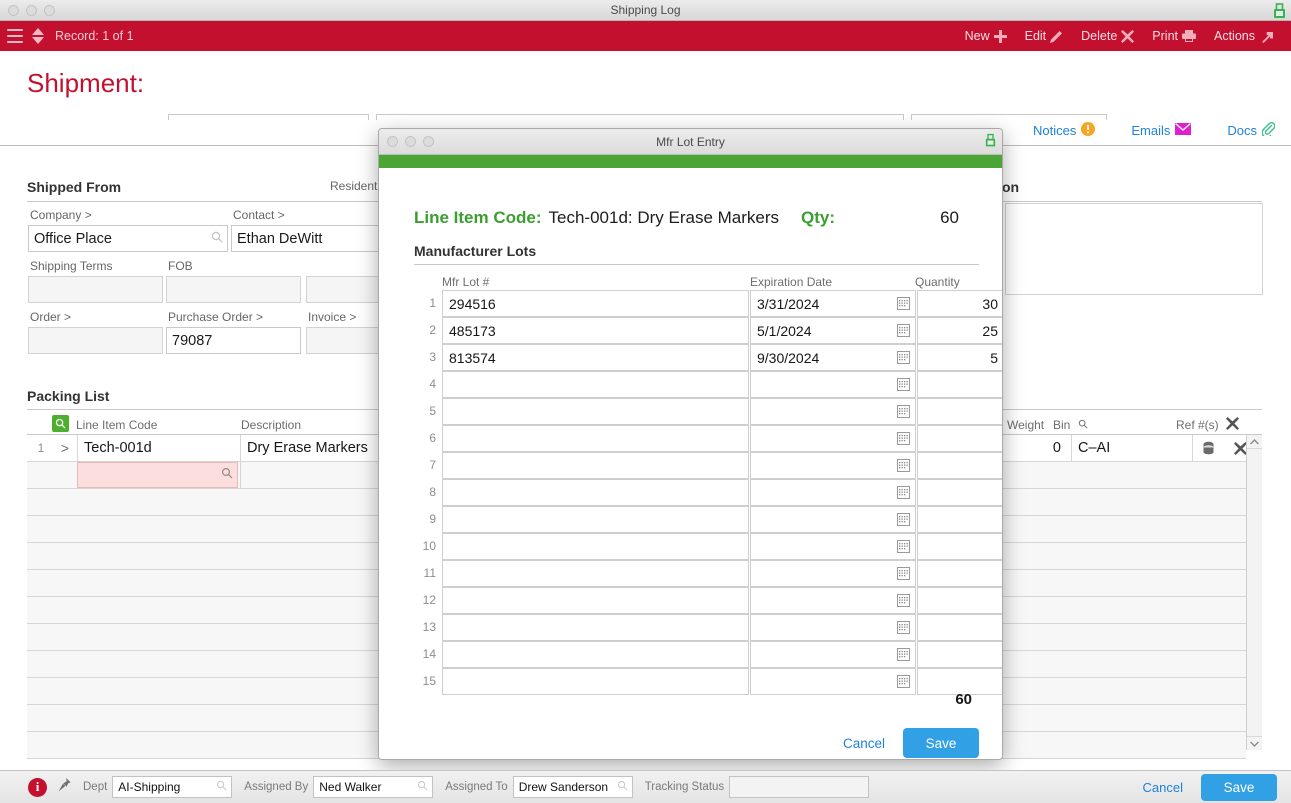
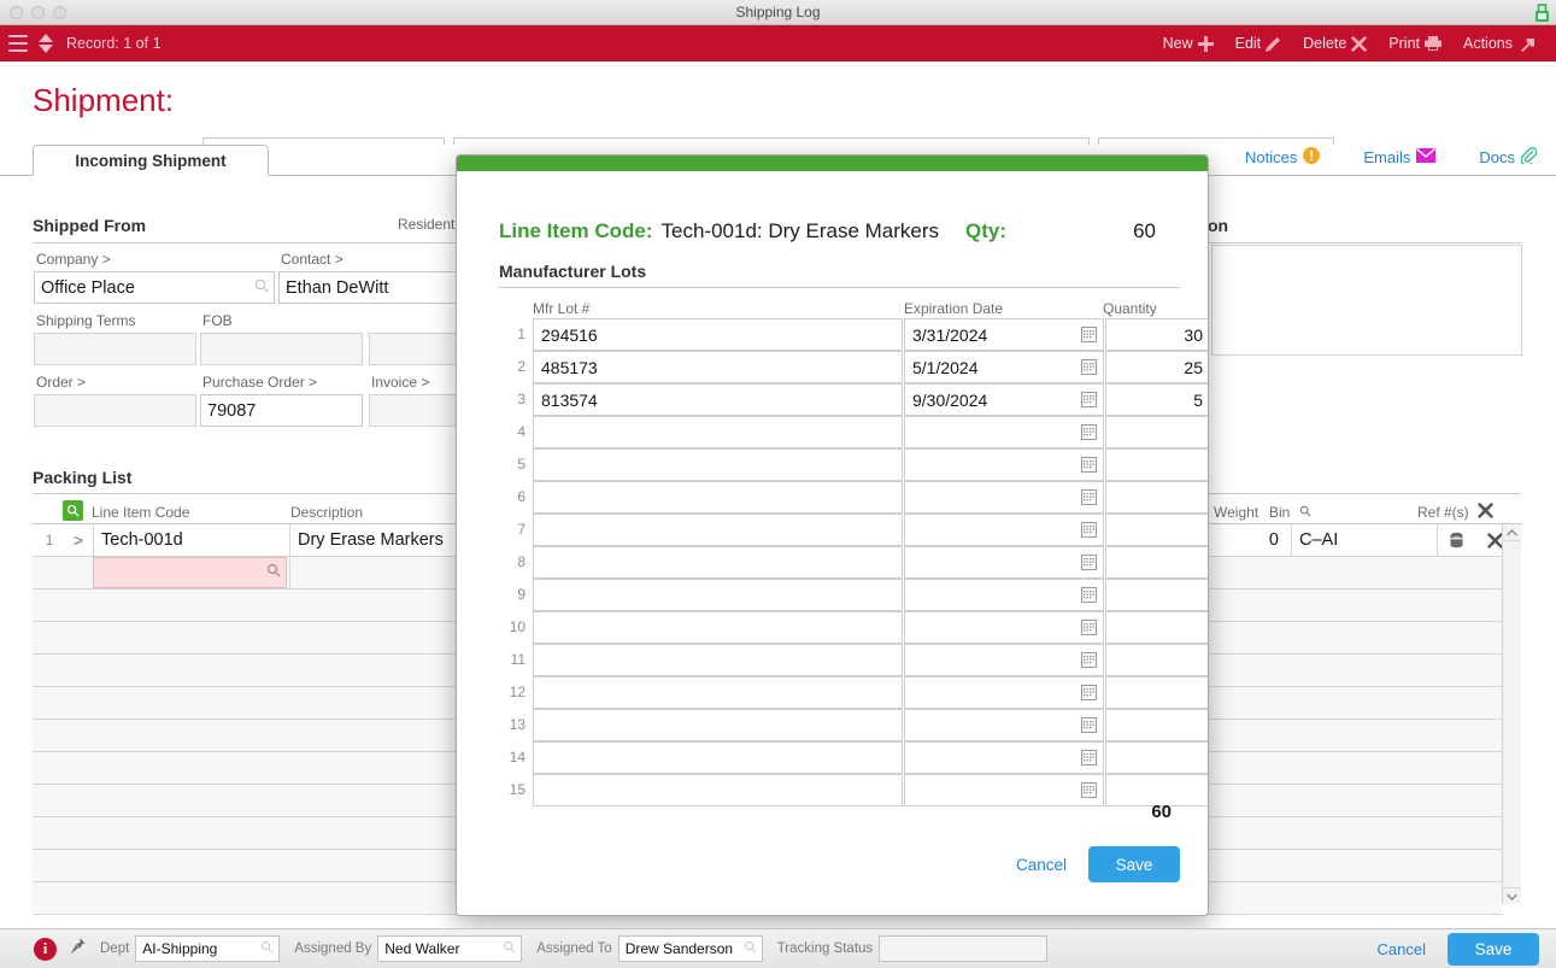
  Shipping Log
  Record: 1 of 1
  New
  Edit
  Delete
  Print
  Actions
  Shipment:
+ Incoming Shipment
  Notices
  Emails
  Docs
  Shipped From
  Resident
  on
  Company >
  Office Place
  Contact >
  Ethan DeWitt
  Shipping Terms
  FOB
  Order >
  Purchase Order >
  79087
  Invoice >
  Packing List
  Line Item Code
  Description
  Weight
  Bin
  Ref #(s)
  1
  >
  Tech-001d
  Dry Erase Markers
  0
  C–AI
- Mfr Lot Entry
  Line Item Code:
  Tech-001d: Dry Erase Markers
  Qty:
  60
  Manufacturer Lots
  Mfr Lot #
  Expiration Date
  Quantity
  1
  294516
  3/31/2024
  30
  2
  485173
  5/1/2024
  25
  3
  813574
  9/30/2024
  5
  4
  5
  6
  7
  8
  9
  10
  11
  12
  13
  14
  15
  60
  Cancel
  Save
  i
  Dept
  AI-Shipping
  Assigned By
  Ned Walker
  Assigned To
  Drew Sanderson
  Tracking Status
  Cancel
  Save
